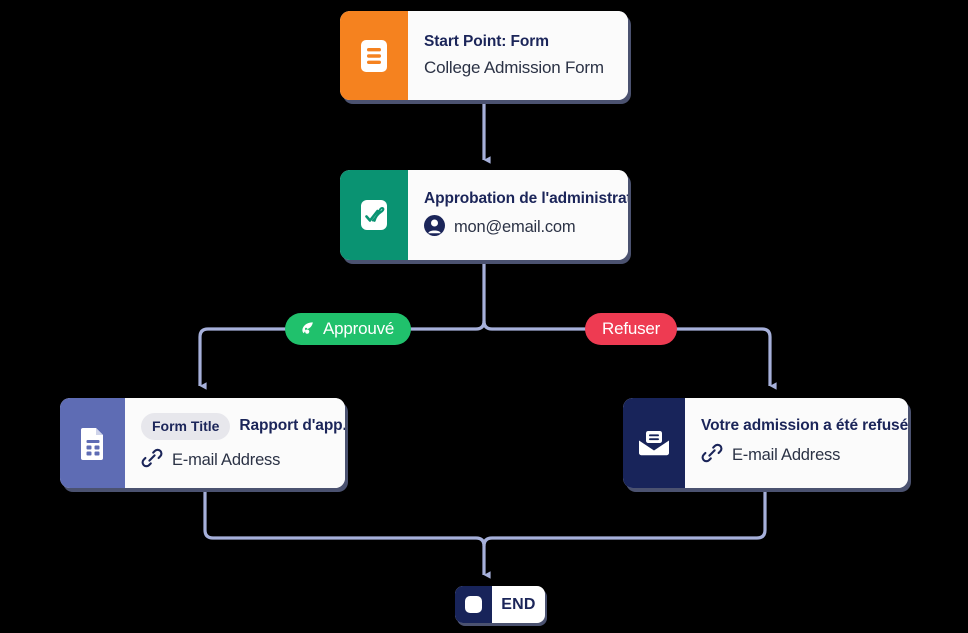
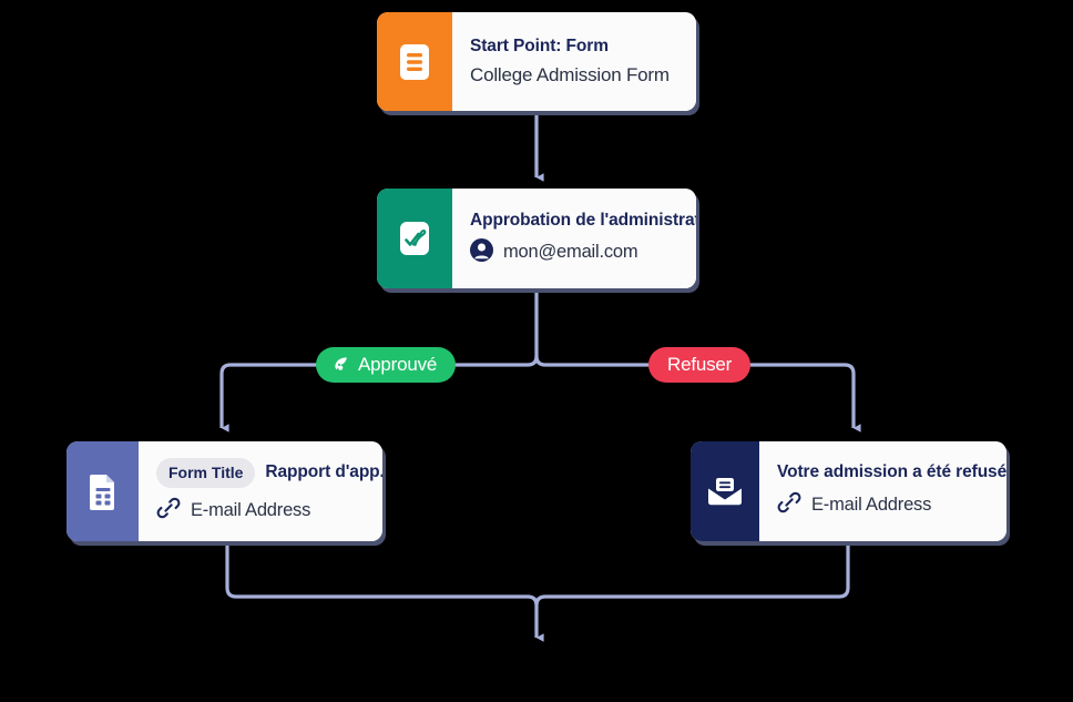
  Start Point: Form
  College Admission Form
  Approbation de l'administra
  mon@email.com
  Approuvé
  Refuser
  Form Title
  Rapport d'app.
  E-mail Address
  Votre admission a été refusé
  E-mail Address
- END
